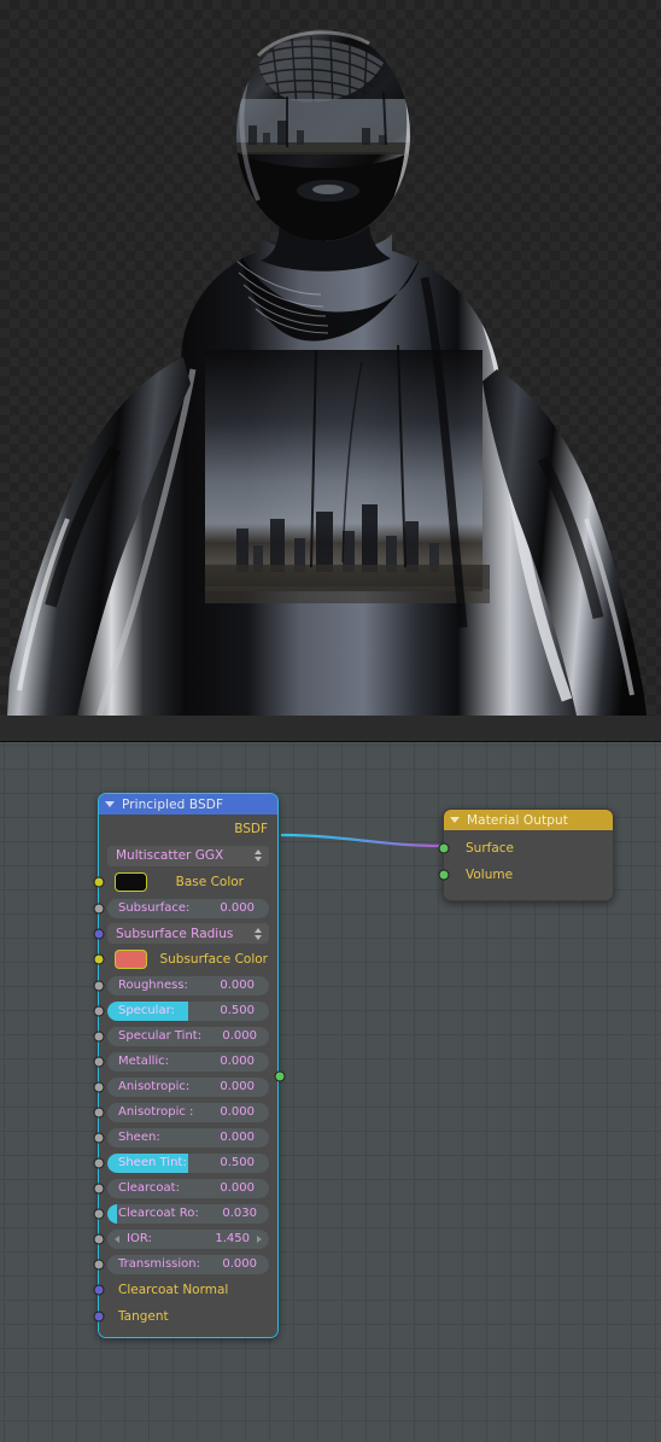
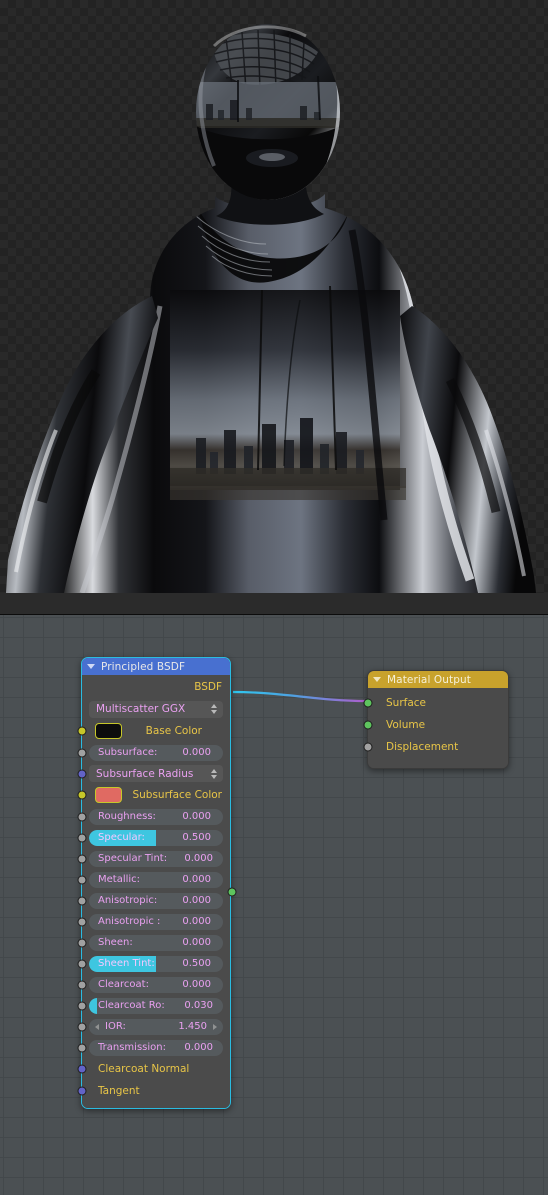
  Principled BSDF
  BSDF
  Multiscatter GGX
  Base Color
  Subsurface:
  0.000
  Subsurface Radius
  Subsurface Color
  Roughness:
  0.000
  Specular:
  0.500
  Specular Tint:
  0.000
  Metallic:
  0.000
  Anisotropic:
  0.000
  Anisotropic :
  0.000
  Sheen:
  0.000
  Sheen Tint:
  0.500
  Clearcoat:
  0.000
  Clearcoat Ro:
  0.030
  IOR:
  1.450
  Transmission:
  0.000
  Clearcoat Normal
  Tangent
  Material Output
  Surface
  Volume
+ Displacement
